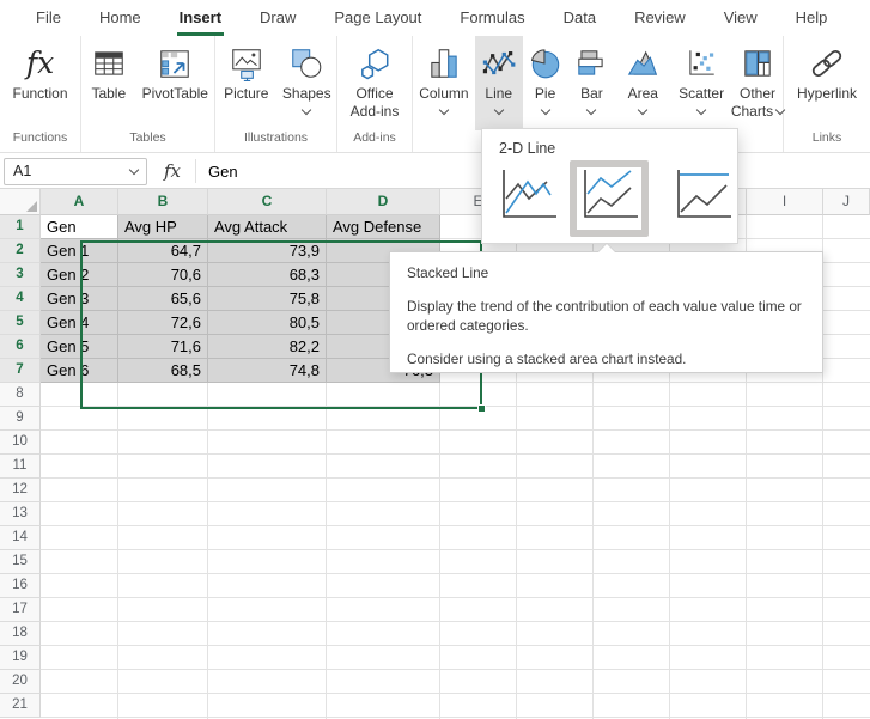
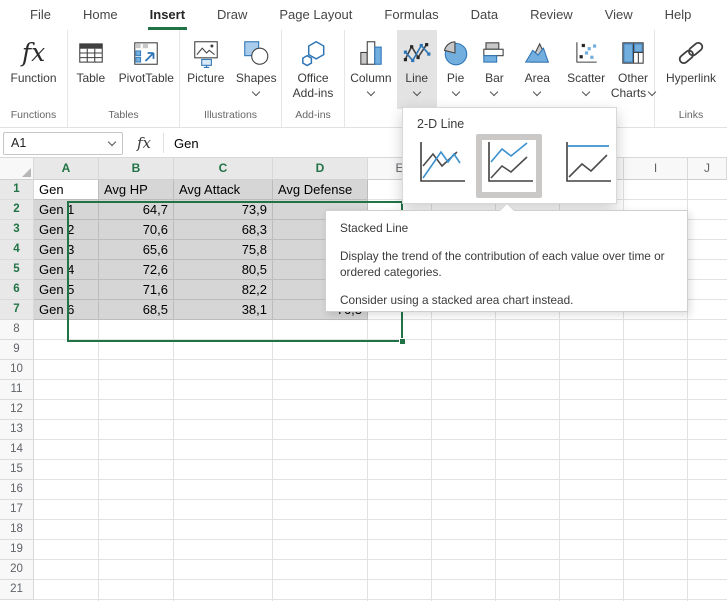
  File
  Home
  Insert
  Draw
  Page Layout
  Formulas
  Data
  Review
  View
  Help
  fx
  Function
  Functions
  Table
  PivotTable
  Tables
  Picture
  Shapes
  Illustrations
  Office
  Add-ins
  Add-ins
  Column
  Line
  Pie
  Bar
  Area
  Scatter
  Other
  Charts
  Hyperlink
  Links
  A1
  fx
  Gen
  A
  B
  C
  D
  E
  I
  J
  1
  2
  3
  4
  5
  6
  7
  8
  9
  10
  11
  12
  13
  14
  15
  16
  17
  18
  19
  20
  21
  Gen
  Avg HP
  Avg Attack
  Avg Defense
  Gen 1
  64,7
  73,9
  Gen 2
  70,6
  68,3
  Gen 3
  65,6
  75,8
  Gen 4
  72,6
  80,5
  Gen 5
  71,6
  82,2
  Gen 6
  68,5
- 74,8
+ 38,1
  2-D Line
  Stacked Line
- Display the trend of the contribution of each value value time or ordered categories.
+ Display the trend of the contribution of each value over time or ordered categories.
  Consider using a stacked area chart instead.
